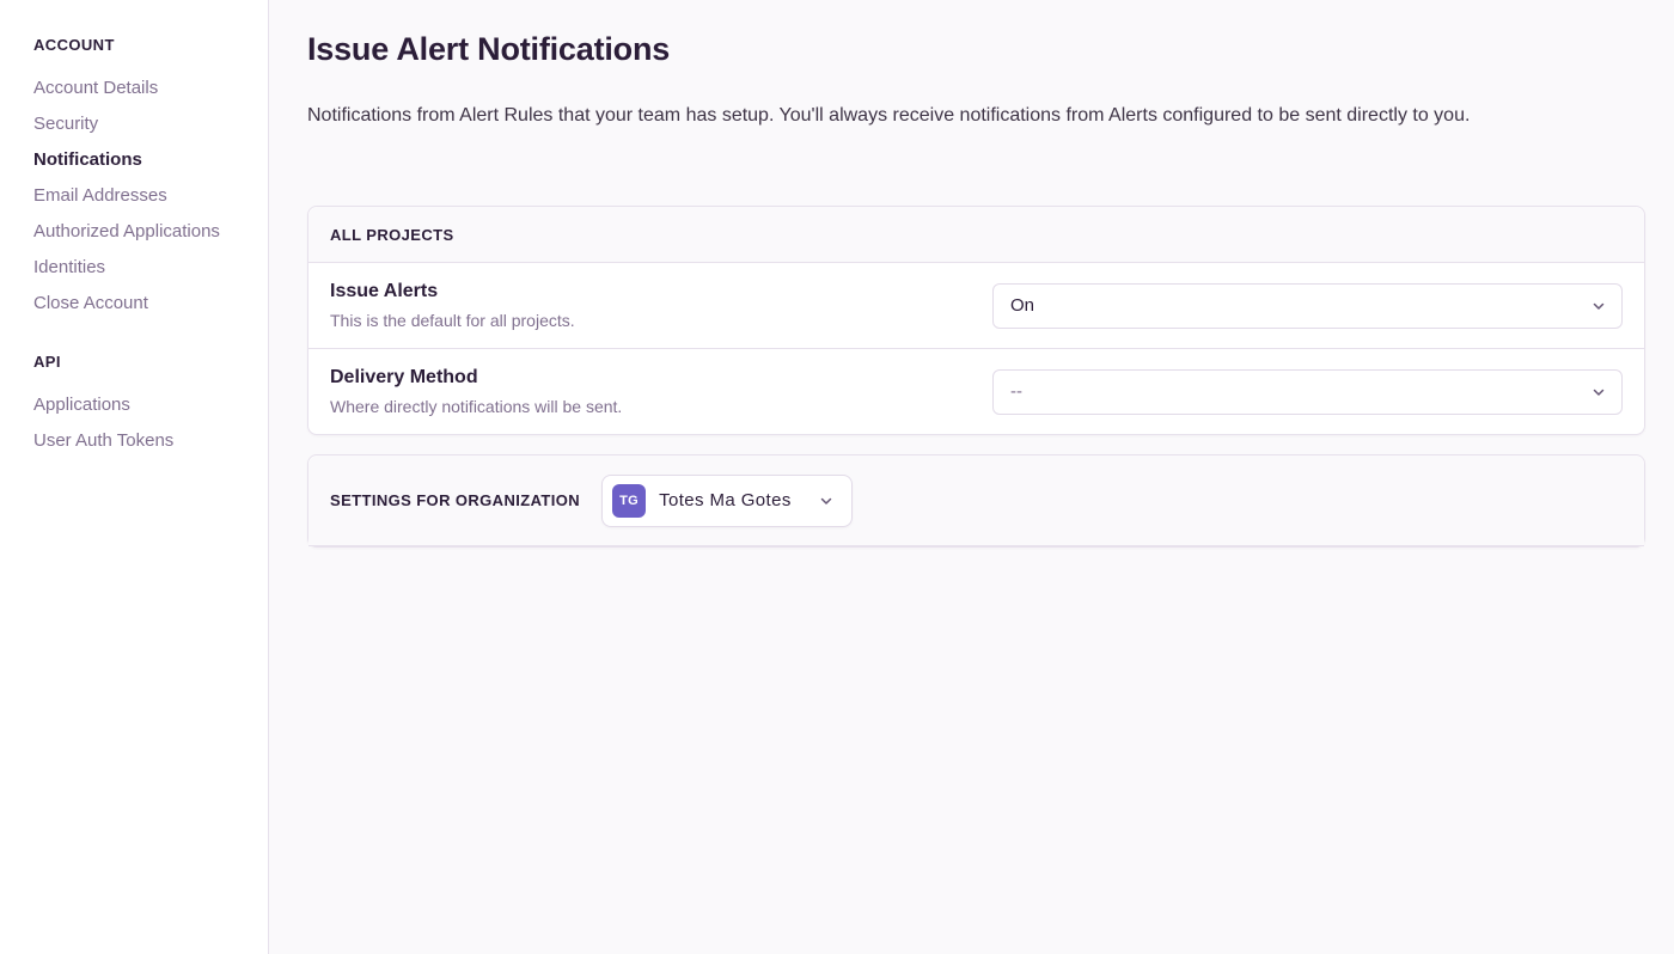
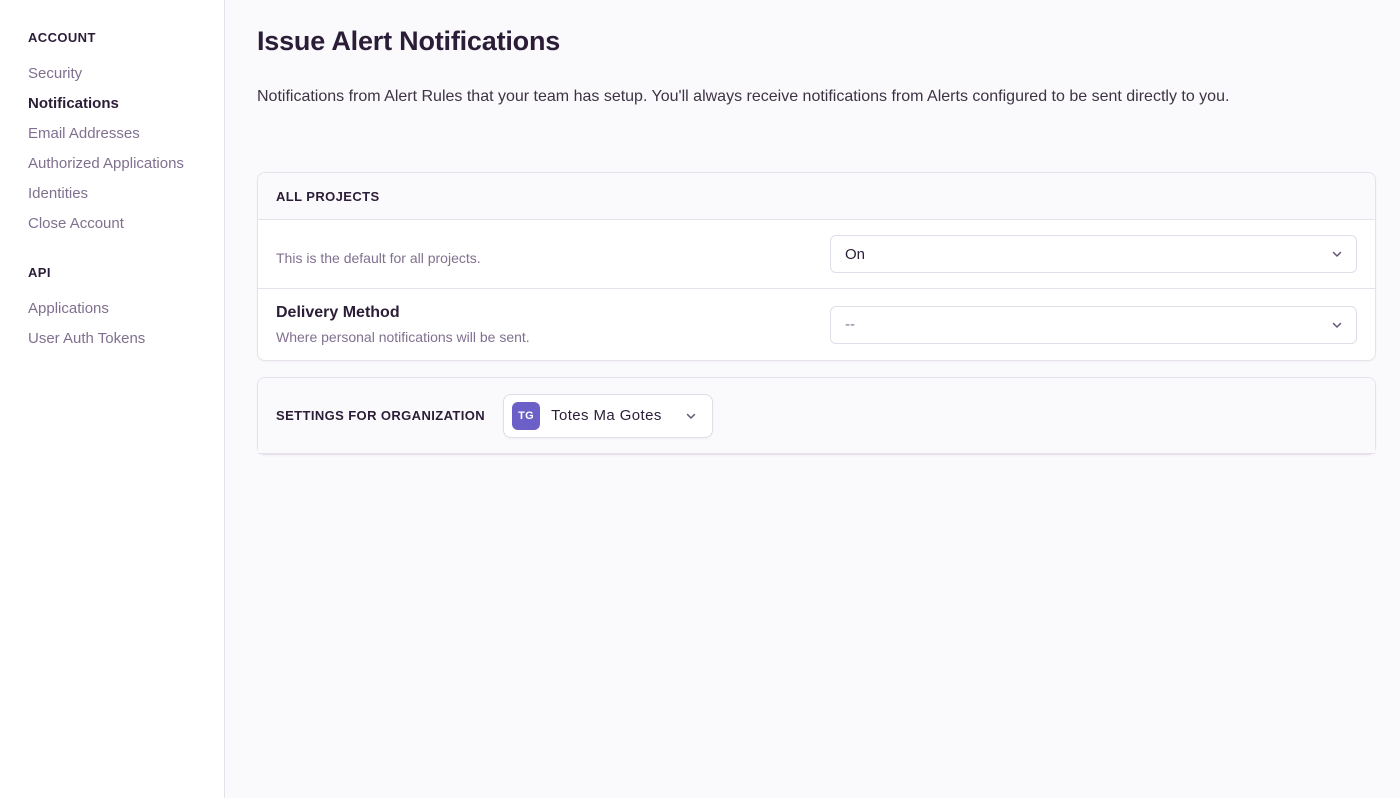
  ACCOUNT
- Account Details
  Security
  Notifications
  Email Addresses
  Authorized Applications
  Identities
  Close Account
  API
  Applications
  User Auth Tokens
  Issue Alert Notifications
  Notifications from Alert Rules that your team has setup. You'll always receive notifications from Alerts configured to be sent directly to you.
  ALL PROJECTS
- Issue Alerts
  This is the default for all projects.
  On
  Delivery Method
- Where directly notifications will be sent.
+ Where personal notifications will be sent.
  --
  SETTINGS FOR ORGANIZATION
  TG
  Totes Ma Gotes
